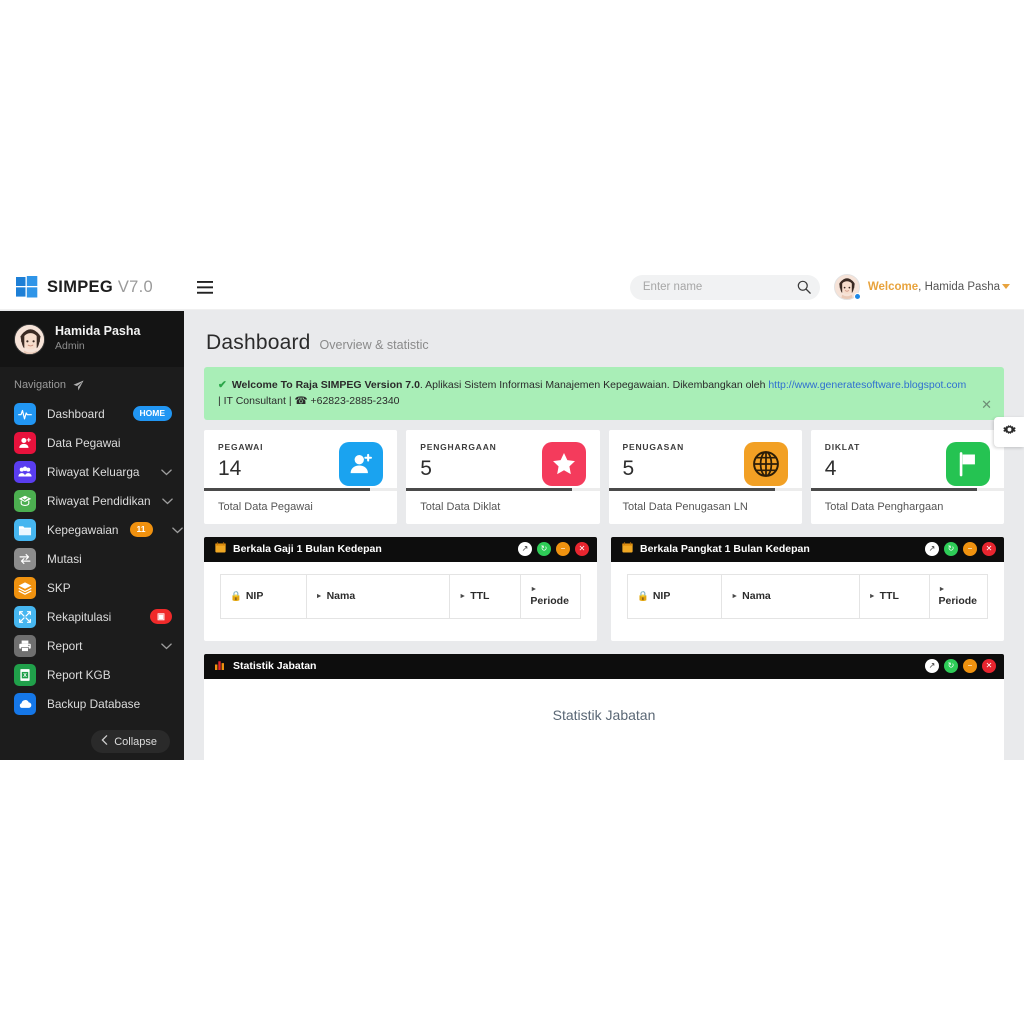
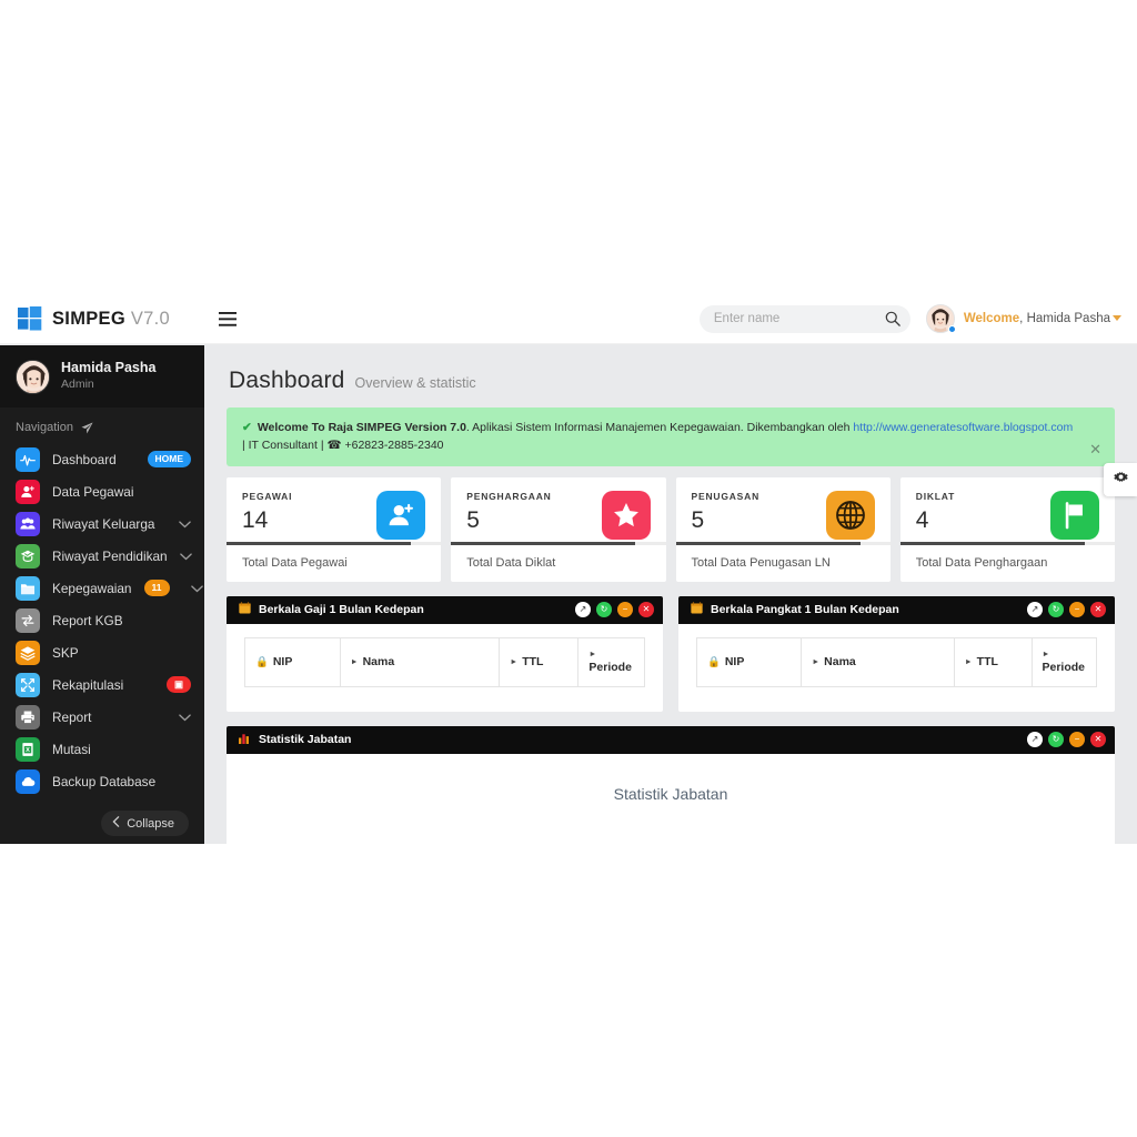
  SIMPEG V7.0
  Enter name
  Welcome, Hamida Pasha
  Hamida Pasha
  Admin
  Navigation
  Dashboard
  HOME
  Data Pegawai
  Riwayat Keluarga
  Riwayat Pendidikan
  Kepegawaian
  11
- Mutasi
+ Report KGB
  SKP
  Rekapitulasi
  ▣
  Report
- Report KGB
+ Mutasi
  Backup Database
  Collapse
  Dashboard
  Overview & statistic
  ✔ Welcome To Raja SIMPEG Version 7.0. Aplikasi Sistem Informasi Manajemen Kepegawaian. Dikembangkan oleh http://www.generatesoftware.blogspot.com | IT Consultant | ☎ +62823-2885-2340
  ✕
  PEGAWAI
  14
  Total Data Pegawai
  PENGHARGAAN
  5
  Total Data Diklat
  PENUGASAN
  5
  Total Data Penugasan LN
  DIKLAT
  4
  Total Data Penghargaan
  Berkala Gaji 1 Bulan Kedepan
  ↗
  ↻
  −
  ✕
  🔒
  NIP
  Nama
  TTL
  Periode
  Berkala Pangkat 1 Bulan Kedepan
  ↗
  ↻
  −
  ✕
  🔒
  NIP
  Nama
  TTL
  Periode
  Statistik Jabatan
  ↗
  ↻
  −
  ✕
  Statistik Jabatan
